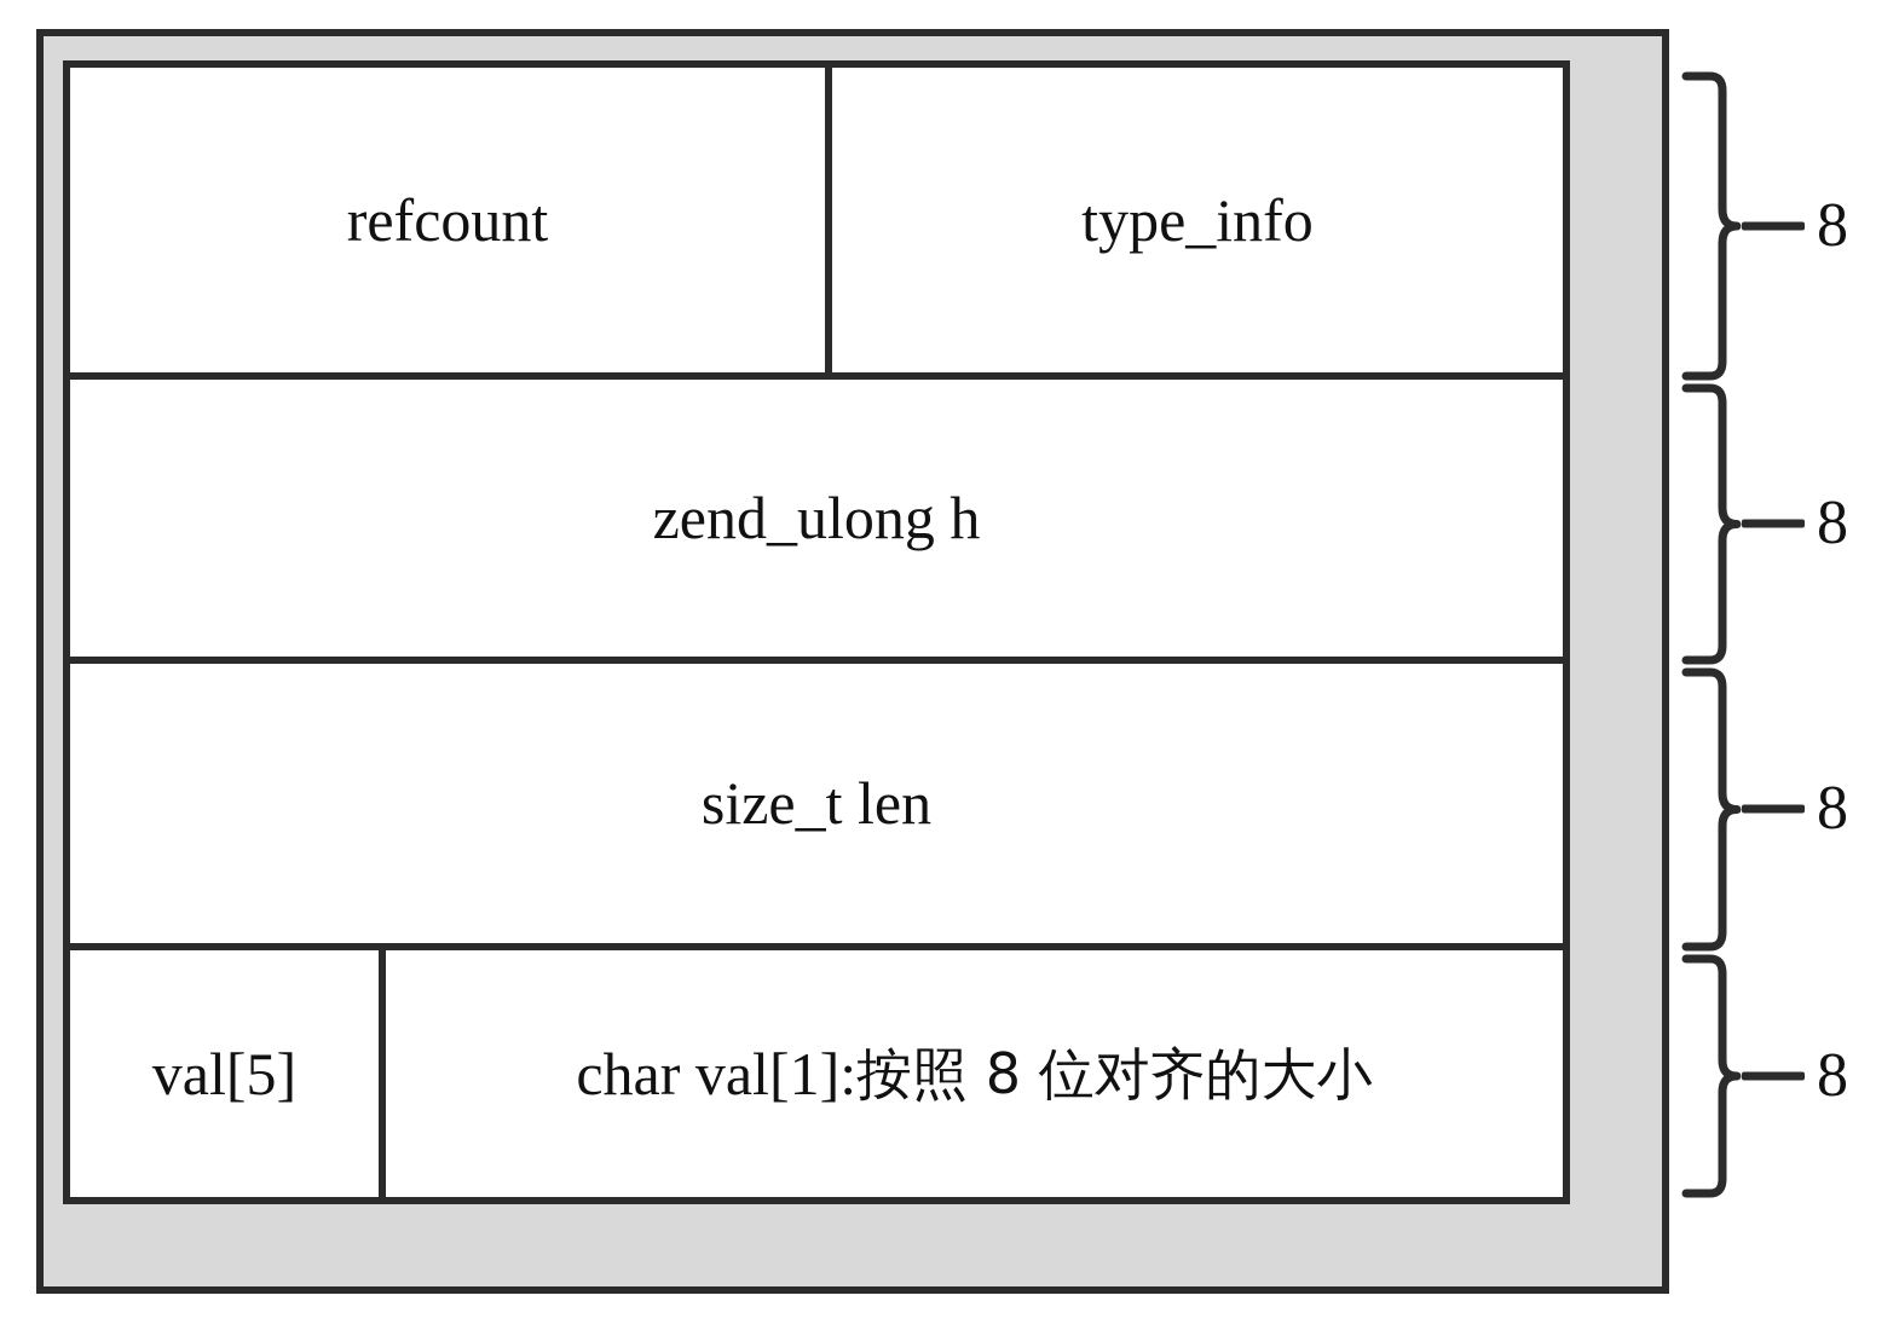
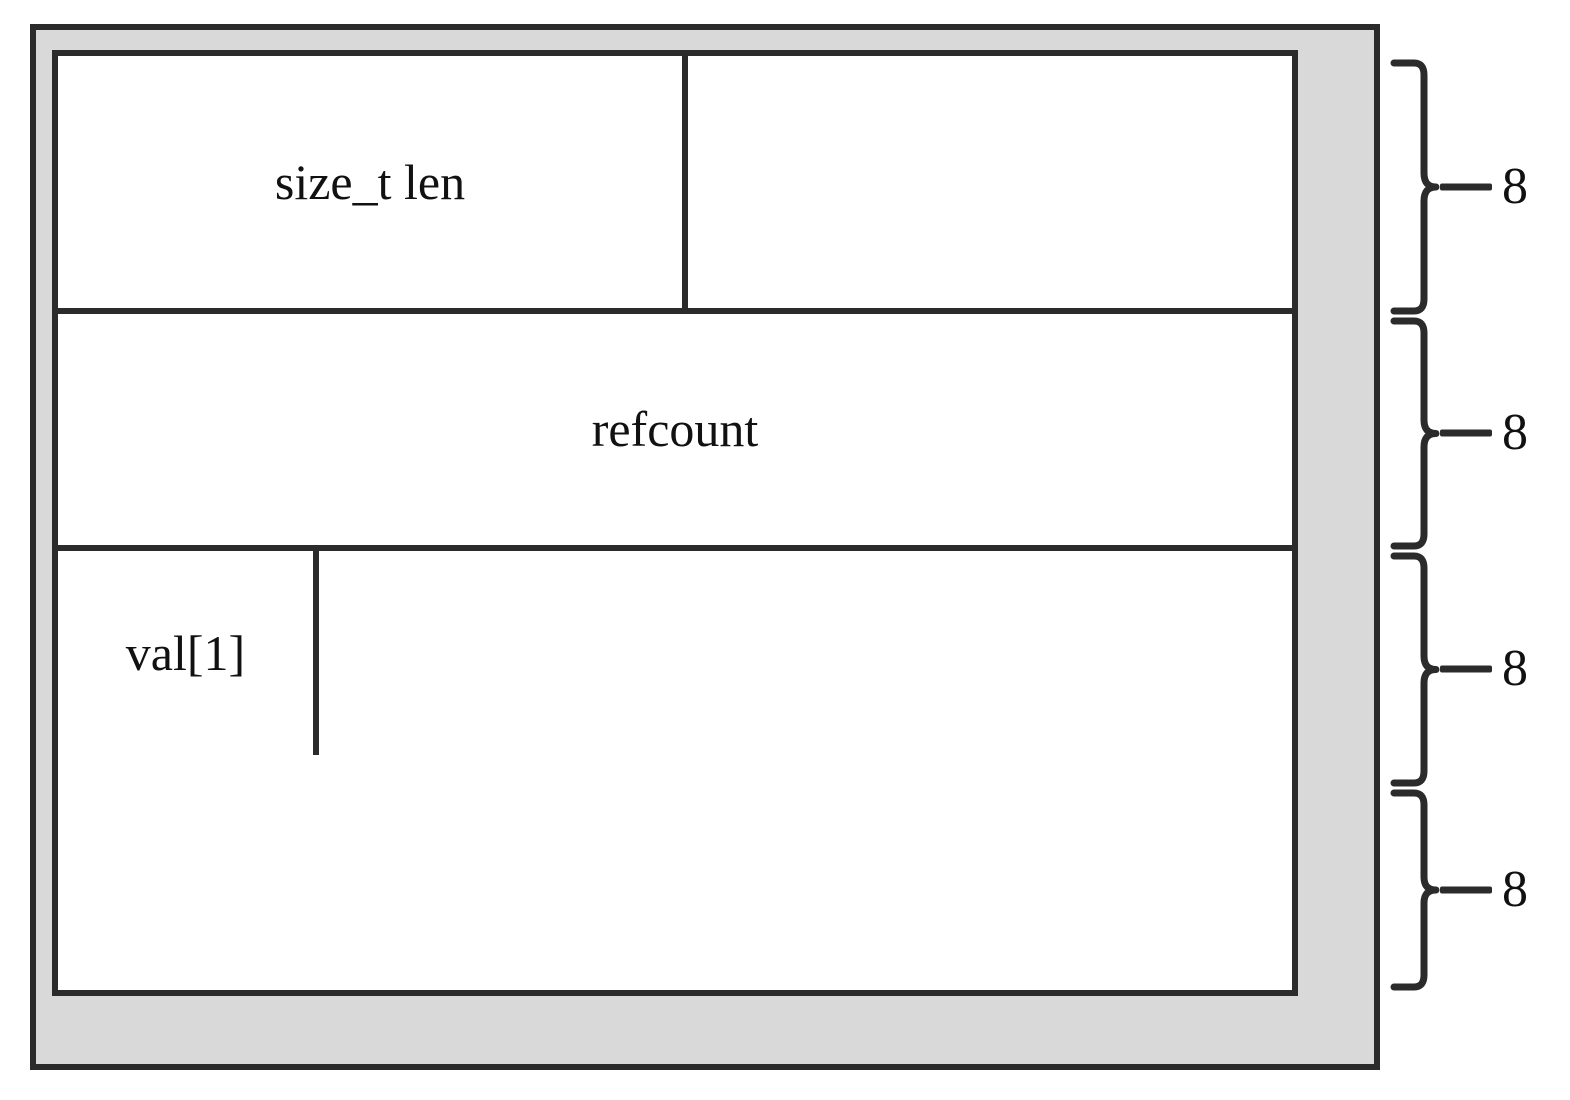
- refcount
+ size_t len
- type_info
- zend_ulong h
- size_t len
+ refcount
- val[5]
+ val[1]
- char val[1]:
- 按照 8 位对齐的大小
  8
  8
  8
  8
